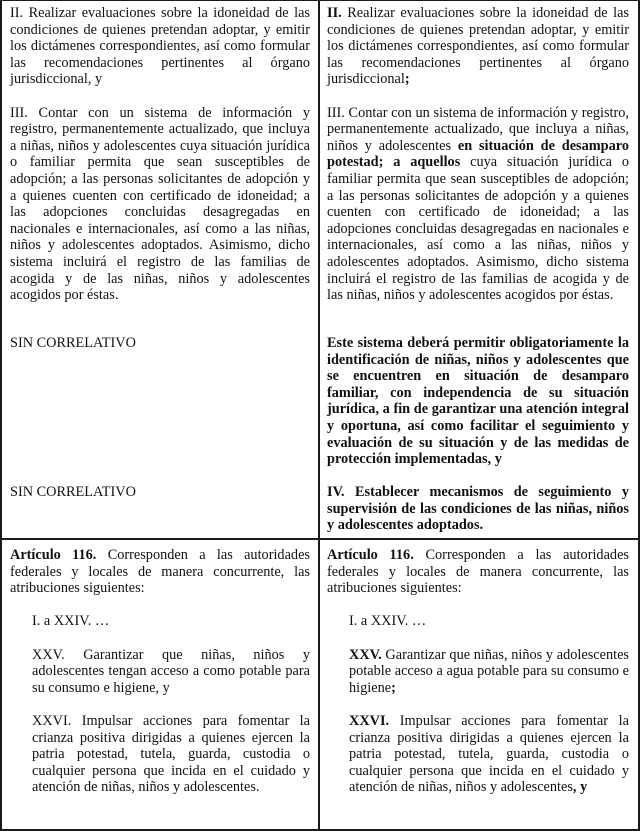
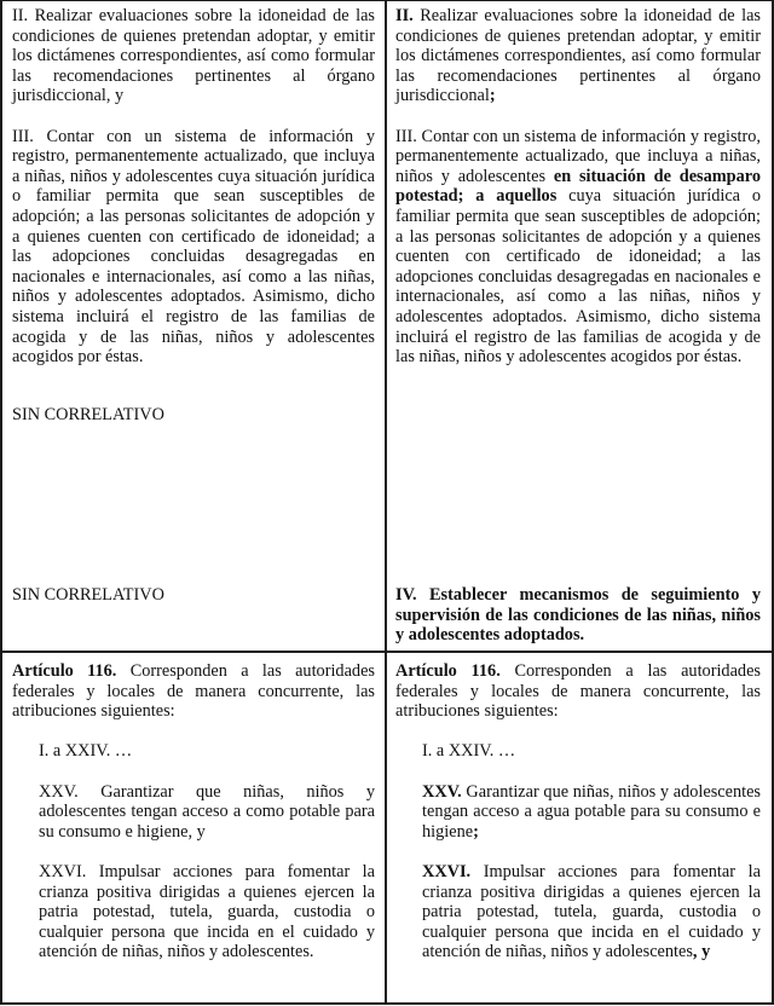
  II. Realizar evaluaciones sobre la idoneidad de las condiciones de quienes pretendan adoptar, y emitir los dictámenes correspondientes, así como formular las recomendaciones pertinentes al órgano jurisdiccional, y
  III. Contar con un sistema de información y registro, permanentemente actualizado, que incluya a niñas, niños y adolescentes cuya situación jurídica o familiar permita que sean susceptibles de adopción; a las personas solicitantes de adopción y a quienes cuenten con certificado de idoneidad; a las adopciones concluidas desagregadas en nacionales e internacionales, así como a las niñas, niños y adolescentes adoptados. Asimismo, dicho sistema incluirá el registro de las familias de acogida y de las niñas, niños y adolescentes acogidos por éstas.
  SIN CORRELATIVO
  SIN CORRELATIVO
  II. Realizar evaluaciones sobre la idoneidad de las condiciones de quienes pretendan adoptar, y emitir los dictámenes correspondientes, así como formular las recomendaciones pertinentes al órgano jurisdiccional;
  III. Contar con un sistema de información y registro, permanentemente actualizado, que incluya a niñas, niños y adolescentes en situación de desamparo potestad; a aquellos cuya situación jurídica o familiar permita que sean susceptibles de adopción; a las personas solicitantes de adopción y a quienes cuenten con certificado de idoneidad; a las adopciones concluidas desagregadas en nacionales e internacionales, así como a las niñas, niños y adolescentes adoptados. Asimismo, dicho sistema incluirá el registro de las familias de acogida y de las niñas, niños y adolescentes acogidos por éstas.
- Este sistema deberá permitir obligatoriamente la identificación de niñas, niños y adolescentes que se encuentren en situación de desamparo familiar, con independencia de su situación jurídica, a fin de garantizar una atención integral y oportuna, así como facilitar el seguimiento y evaluación de su situación y de las medidas de protección implementadas, y
  IV. Establecer mecanismos de seguimiento y supervisión de las condiciones de las niñas, niños y adolescentes adoptados.
  Artículo 116. Corresponden a las autoridades federales y locales de manera concurrente, las atribuciones siguientes:
  I. a XXIV. …
  XXV. Garantizar que niñas, niños y adolescentes tengan acceso a como potable para su consumo e higiene, y
  XXVI. Impulsar acciones para fomentar la crianza positiva dirigidas a quienes ejercen la patria potestad, tutela, guarda, custodia o cualquier persona que incida en el cuidado y atención de niñas, niños y adolescentes.
  Artículo 116. Corresponden a las autoridades federales y locales de manera concurrente, las atribuciones siguientes:
  I. a XXIV. …
- XXV. Garantizar que niñas, niños y adolescentes potable acceso a agua potable para su consumo e higiene;
+ XXV. Garantizar que niñas, niños y adolescentes tengan acceso a agua potable para su consumo e higiene;
  XXVI. Impulsar acciones para fomentar la crianza positiva dirigidas a quienes ejercen la patria potestad, tutela, guarda, custodia o cualquier persona que incida en el cuidado y atención de niñas, niños y adolescentes, y
